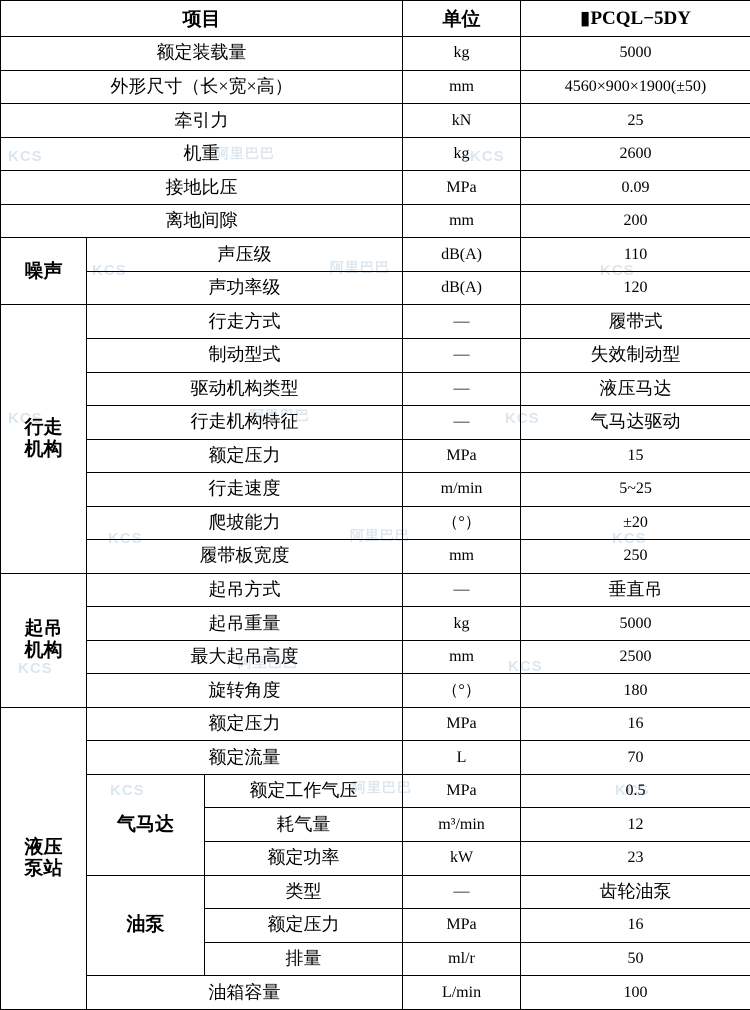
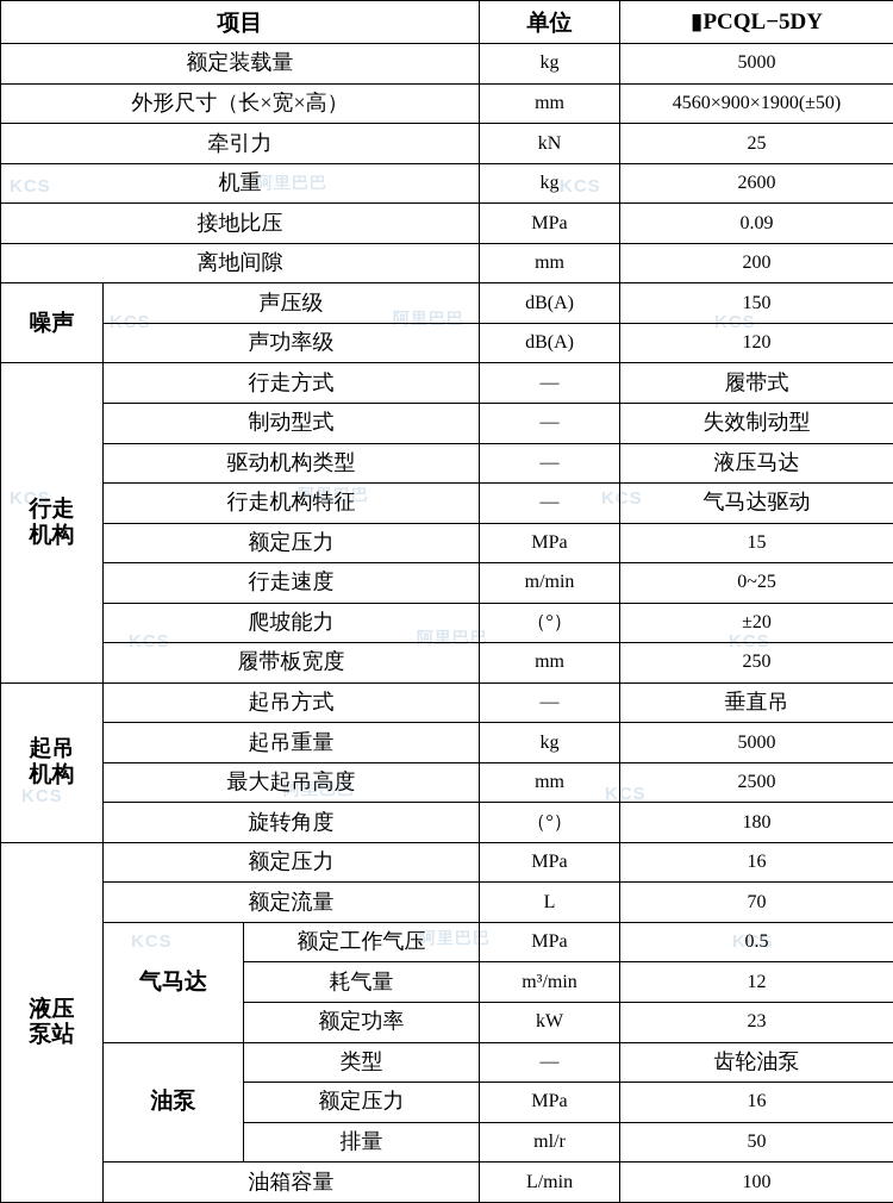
  KCS
  阿里巴巴
  KCS
  KCS
  阿里巴巴
  KCS
  KCS
  阿里巴巴
  KCS
  KCS
  阿里巴巴
  KCS
  阿里巴巴
  KCS
  KCS
  KCS
  阿里巴巴
  KCS
  项目	单位	▮PCQL−5DY
  额定装载量	kg	5000
  外形尺寸（长×宽×高）	mm	4560×900×1900(±50)
  牵引力	kN	25
  机重	kg	2600
  接地比压	MPa	0.09
  离地间隙	mm	200
- 噪声	声压级	dB(A)	110
+ 噪声	声压级	dB(A)	150
  声功率级	dB(A)	120
  行走机构	行走方式	—	履带式
  制动型式	—	失效制动型
  驱动机构类型	—	液压马达
  行走机构特征	—	气马达驱动
  额定压力	MPa	15
- 行走速度	m/min	5~25
+ 行走速度	m/min	0~25
  爬坡能力	（°）	±20
  履带板宽度	mm	250
  起吊机构	起吊方式	—	垂直吊
  起吊重量	kg	5000
  最大起吊高度	mm	2500
  旋转角度	（°）	180
  液压泵站	额定压力	MPa	16
  额定流量	L	70
  气马达	额定工作气压	MPa	0.5
  耗气量	m³/min	12
  额定功率	kW	23
  油泵	类型	—	齿轮油泵
  额定压力	MPa	16
  排量	ml/r	50
  油箱容量	L/min	100
